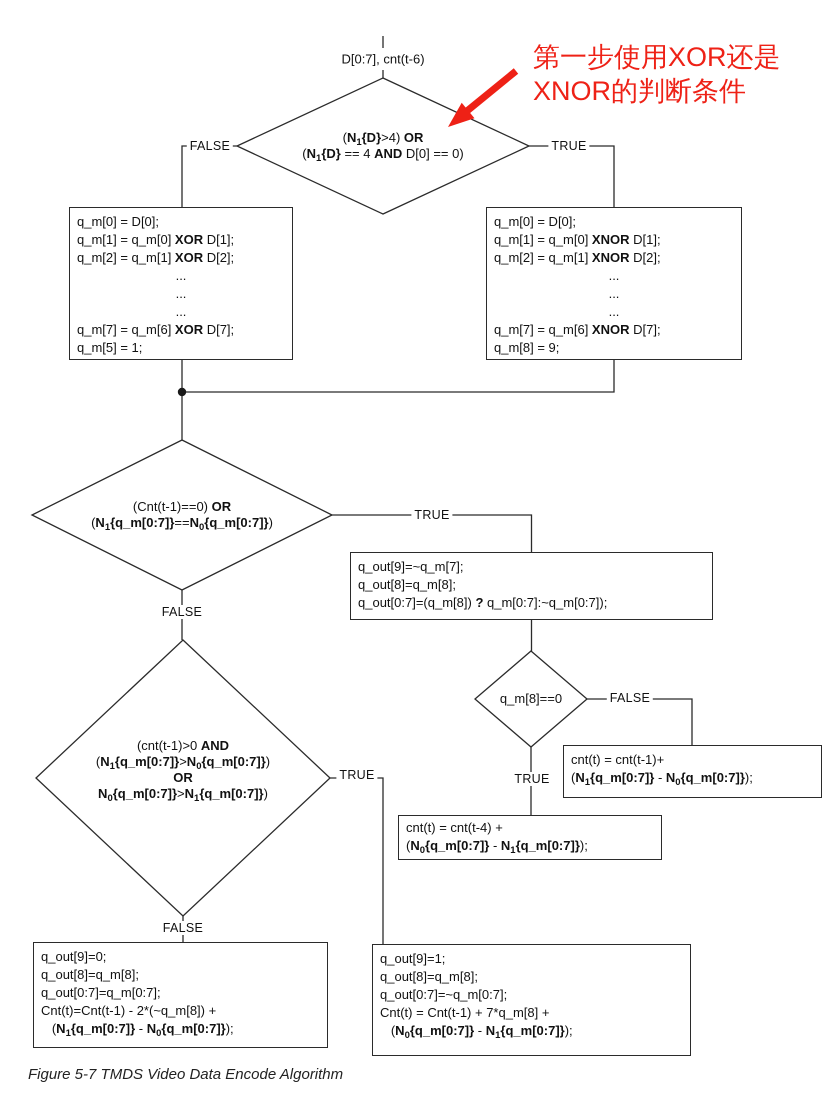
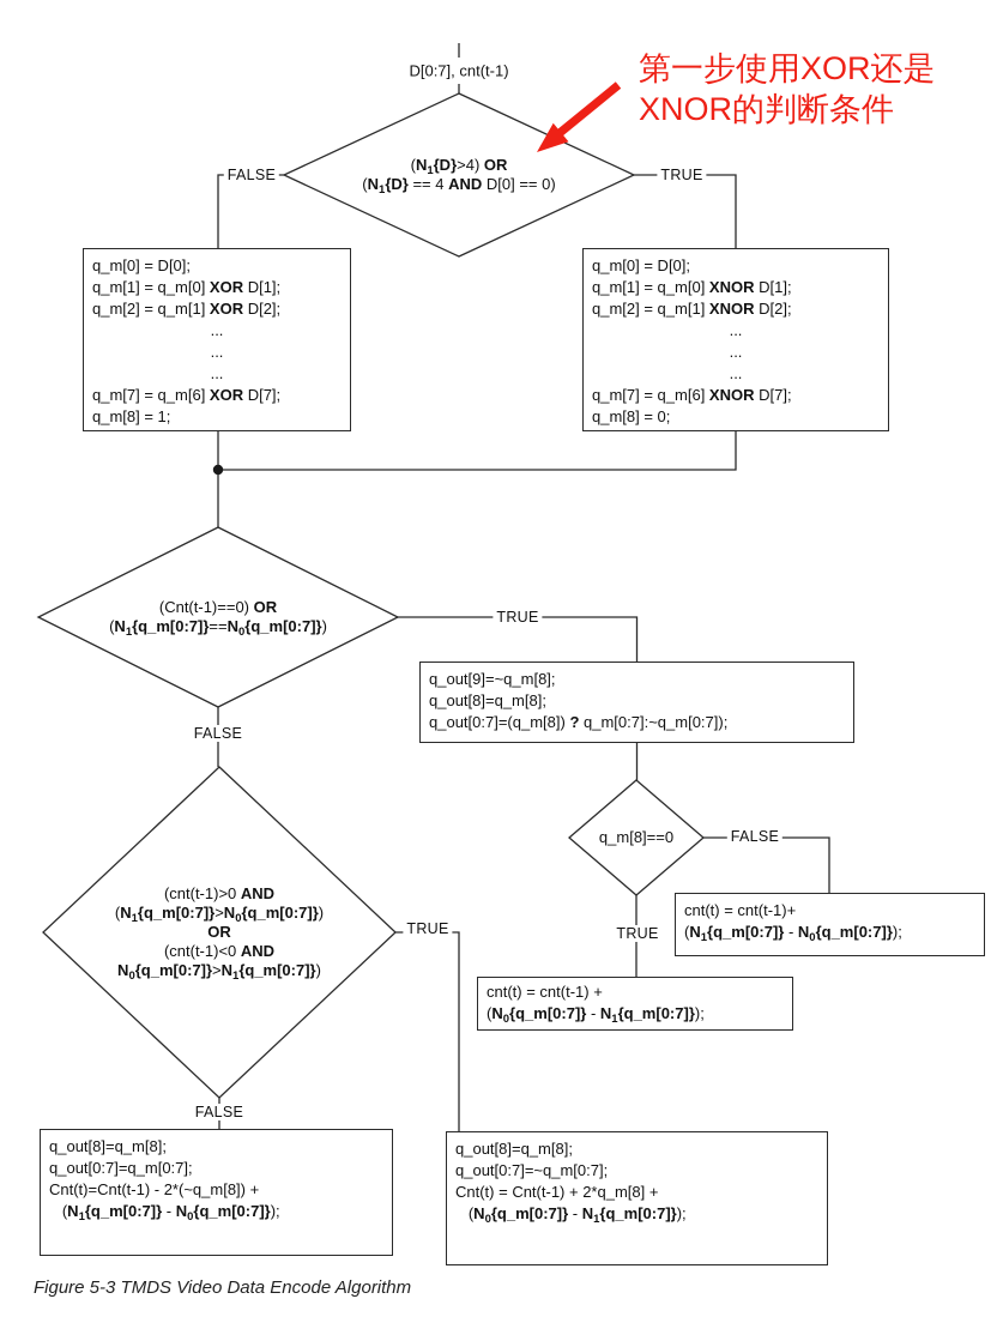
- D[0:7], cnt(t-6)
+ D[0:7], cnt(t-1)
  第一步使用XOR还是
  XNOR的判断条件
  (N1{D}>4) OR
  (N1{D} == 4 AND D[0] == 0)
  (Cnt(t-1)==0) OR
  (N1{q_m[0:7]}==N0{q_m[0:7]})
  (cnt(t-1)>0 AND
  (N1{q_m[0:7]}>N0{q_m[0:7]})
  OR
+ (cnt(t-1)<0 AND
  N0{q_m[0:7]}>N1{q_m[0:7]})
  q_m[8]==0
  q_m[0] = D[0];
  q_m[1] = q_m[0] XOR D[1];
  q_m[2] = q_m[1] XOR D[2];
  ...
  ...
  ...
  q_m[7] = q_m[6] XOR D[7];
- q_m[5] = 1;
+ q_m[8] = 1;
  q_m[0] = D[0];
  q_m[1] = q_m[0] XNOR D[1];
  q_m[2] = q_m[1] XNOR D[2];
  ...
  ...
  ...
  q_m[7] = q_m[6] XNOR D[7];
- q_m[8] = 9;
+ q_m[8] = 0;
- q_out[9]=~q_m[7];
+ q_out[9]=~q_m[8];
  q_out[8]=q_m[8];
  q_out[0:7]=(q_m[8]) ? q_m[0:7]:~q_m[0:7]);
  cnt(t) = cnt(t-1)+
  (N1{q_m[0:7]} - N0{q_m[0:7]});
- cnt(t) = cnt(t-4) +
+ cnt(t) = cnt(t-1) +
  (N0{q_m[0:7]} - N1{q_m[0:7]});
- q_out[9]=0;
  q_out[8]=q_m[8];
  q_out[0:7]=q_m[0:7];
  Cnt(t)=Cnt(t-1) - 2*(~q_m[8]) +
  (N1{q_m[0:7]} - N0{q_m[0:7]});
- q_out[9]=1;
  q_out[8]=q_m[8];
  q_out[0:7]=~q_m[0:7];
- Cnt(t) = Cnt(t-1) + 7*q_m[8] +
+ Cnt(t) = Cnt(t-1) + 2*q_m[8] +
  (N0{q_m[0:7]} - N1{q_m[0:7]});
  FALSE
  TRUE
  TRUE
  FALSE
  FALSE
  TRUE
  TRUE
  FALSE
- Figure 5-7 TMDS Video Data Encode Algorithm
+ Figure 5-3 TMDS Video Data Encode Algorithm
